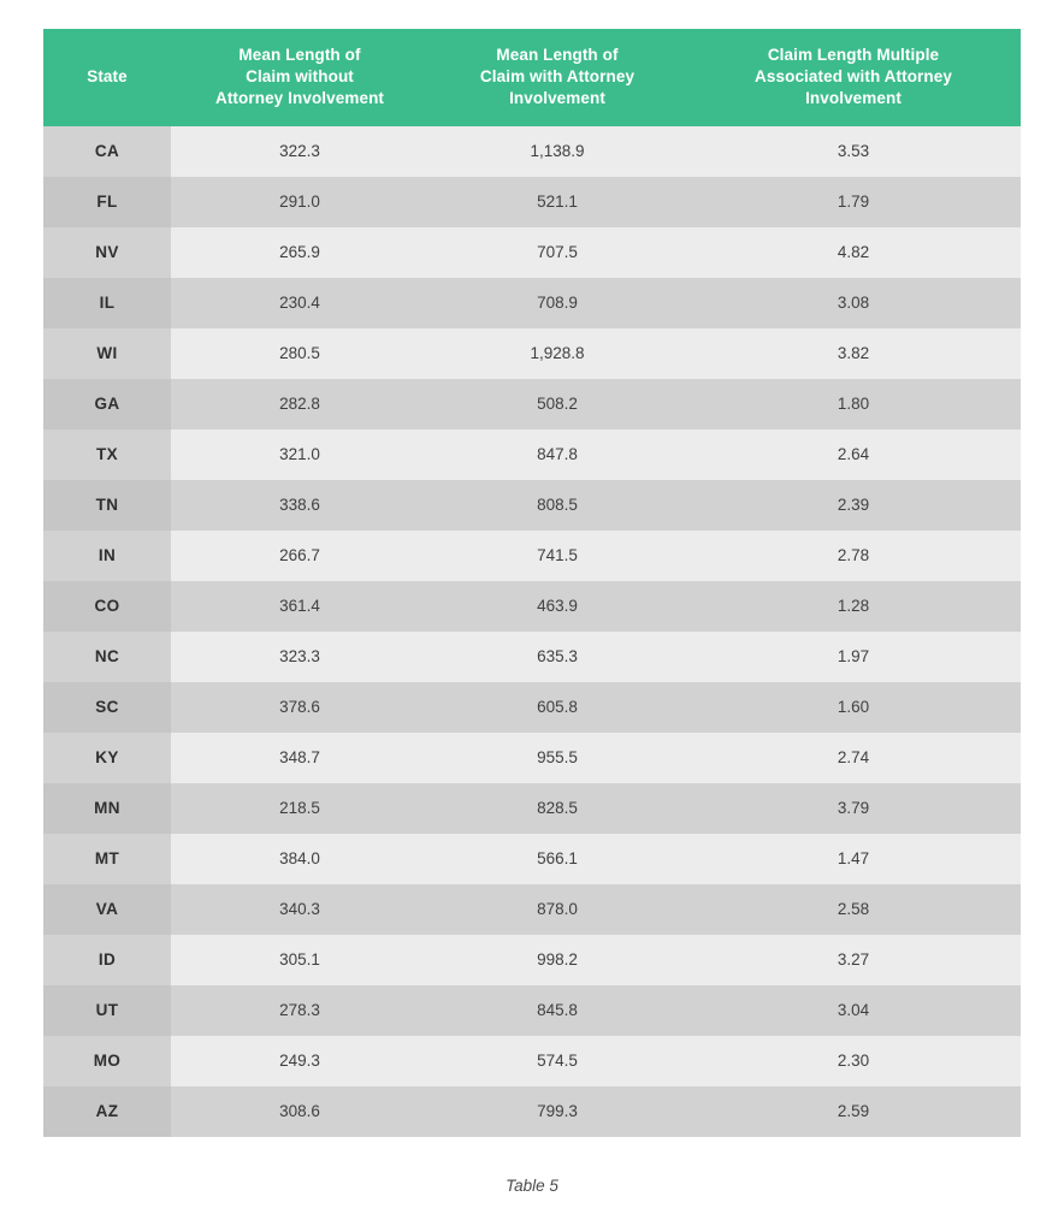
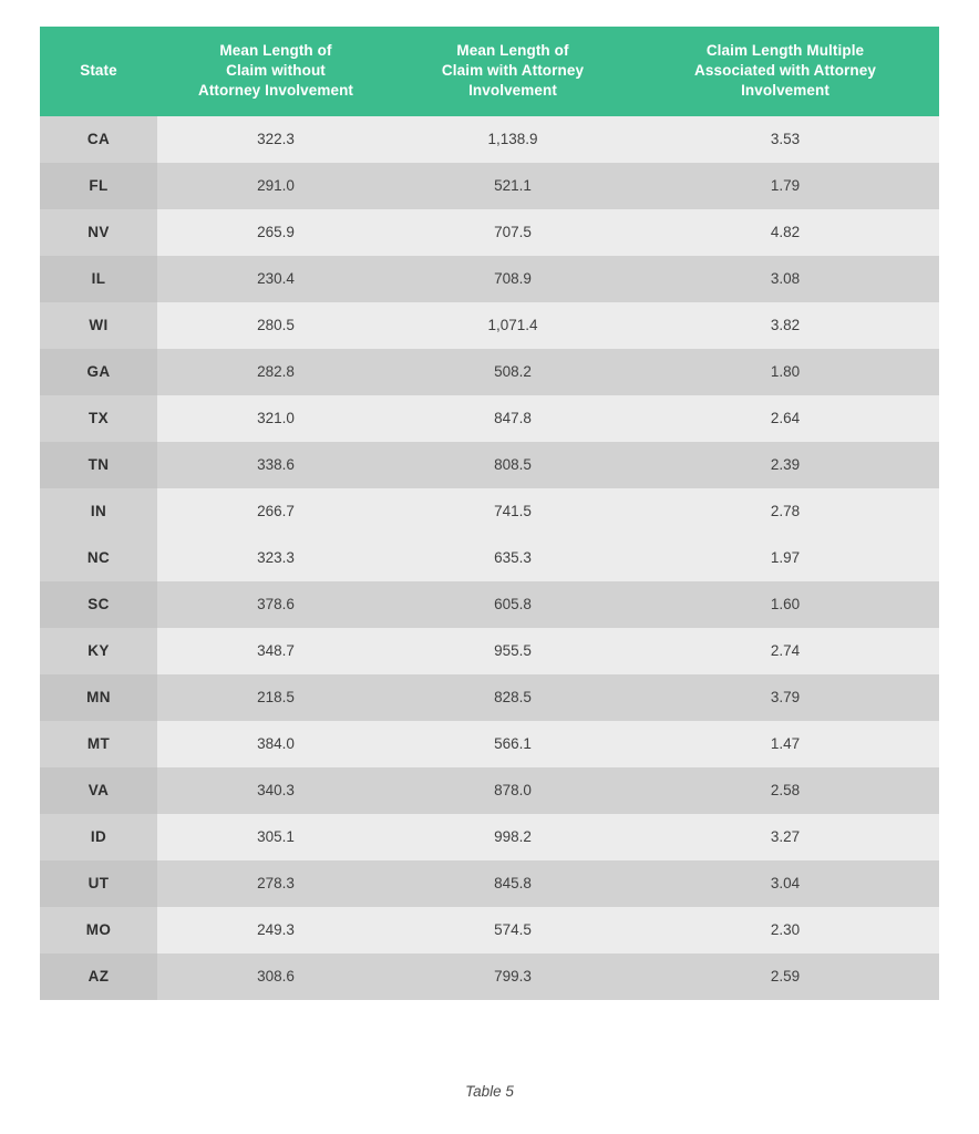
  State	Mean Length of Claim without Attorney Involvement	Mean Length of Claim with Attorney Involvement	Claim Length Multiple Associated with Attorney Involvement
  CA	322.3	1,138.9	3.53
  FL	291.0	521.1	1.79
  NV	265.9	707.5	4.82
  IL	230.4	708.9	3.08
- WI	280.5	1,928.8	3.82
+ WI	280.5	1,071.4	3.82
  GA	282.8	508.2	1.80
  TX	321.0	847.8	2.64
  TN	338.6	808.5	2.39
  IN	266.7	741.5	2.78
- CO	361.4	463.9	1.28
  NC	323.3	635.3	1.97
  SC	378.6	605.8	1.60
  KY	348.7	955.5	2.74
  MN	218.5	828.5	3.79
  MT	384.0	566.1	1.47
  VA	340.3	878.0	2.58
  ID	305.1	998.2	3.27
  UT	278.3	845.8	3.04
  MO	249.3	574.5	2.30
  AZ	308.6	799.3	2.59
  Table 5
